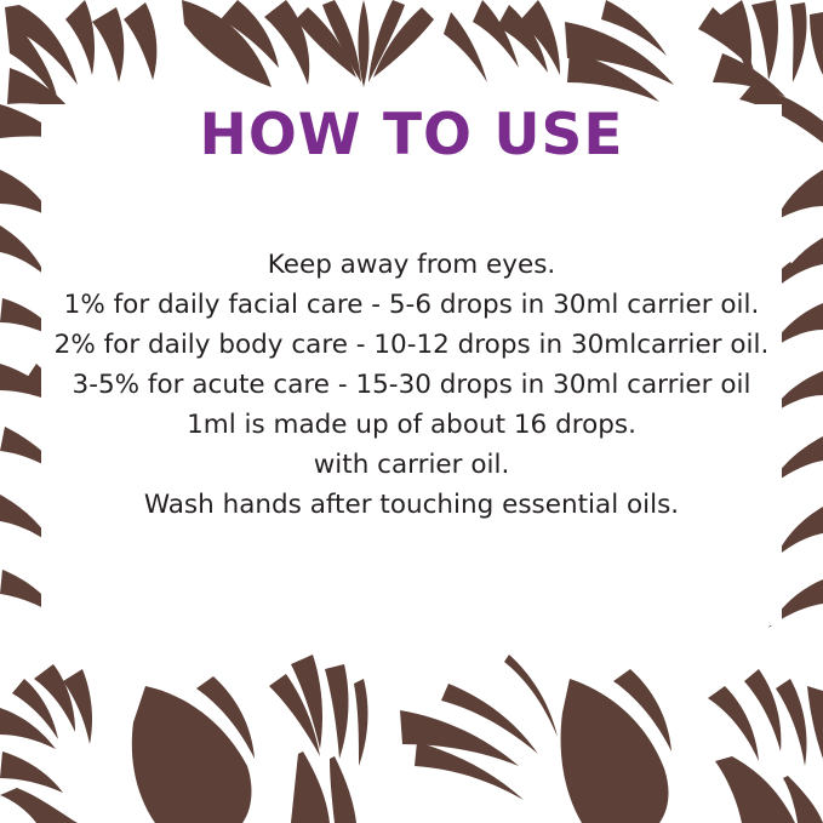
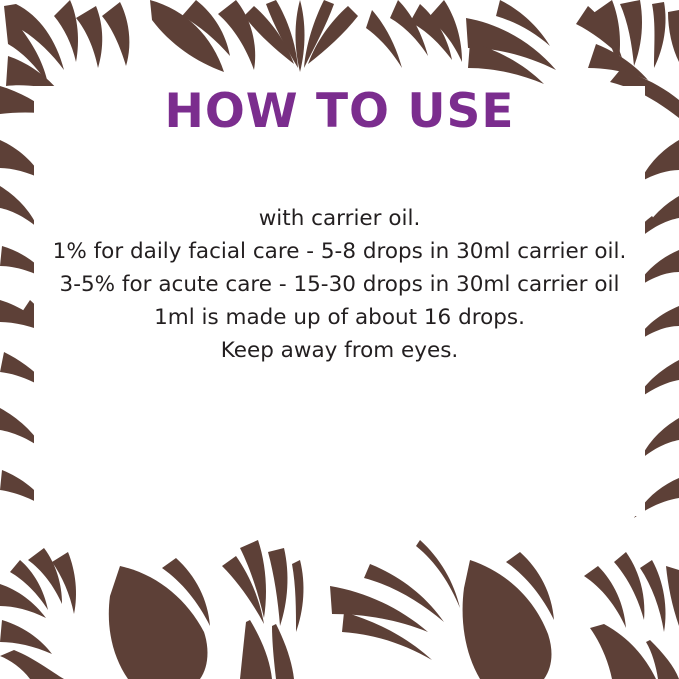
  HOW TO USE
- Keep away from eyes.
+ with carrier oil.
- 1% for daily facial care - 5-6 drops in 30ml carrier oil.
+ 1% for daily facial care - 5-8 drops in 30ml carrier oil.
- 2% for daily body care - 10-12 drops in 30mlcarrier oil.
  3-5% for acute care - 15-30 drops in 30ml carrier oil
  1ml is made up of about 16 drops.
- with carrier oil.
+ Keep away from eyes.
- Wash hands after touching essential oils.
